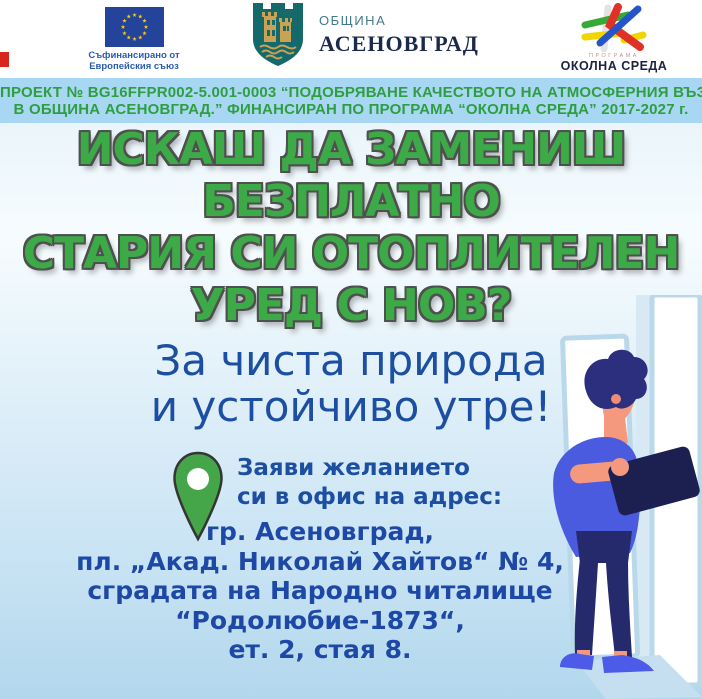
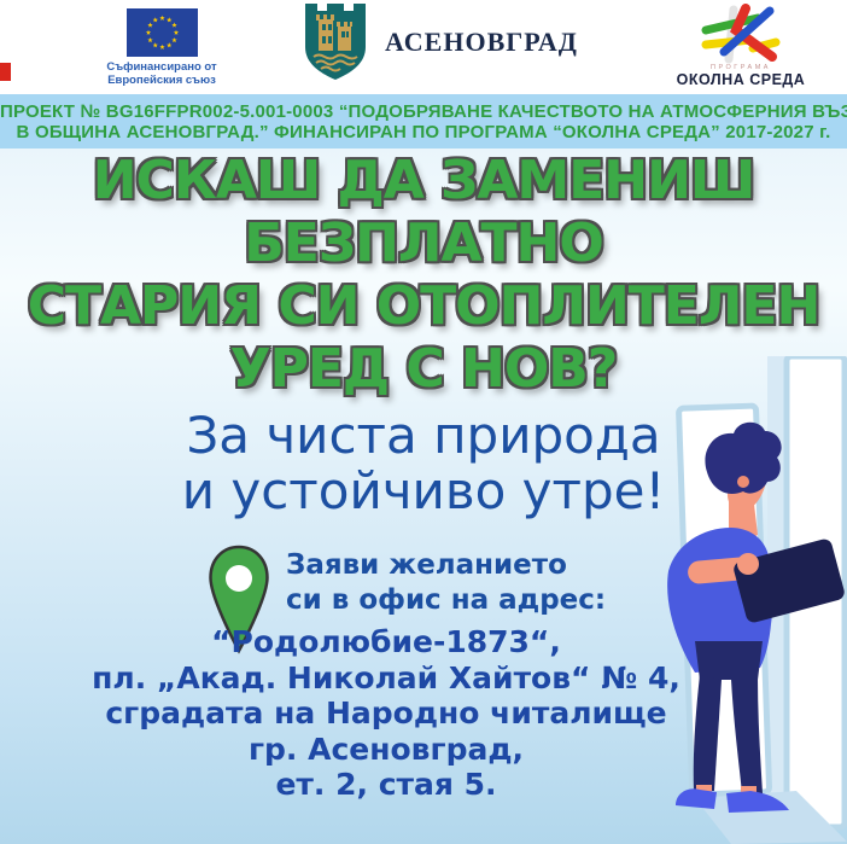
  Съфинансирано от
  Европейския съюз
- ОБЩИНА
  АСЕНОВГРАД
  ОКОЛНА СРЕДА
  ПРОЕКТ № BG16FFPR002-5.001-0003 “ПОДОБРЯВАНЕ КАЧЕСТВОТО НА АТМОСФЕРНИЯ ВЪЗ
  В ОБЩИНА АСЕНОВГРАД.” ФИНАНСИРАН ПО ПРОГРАМА “ОКОЛНА СРЕДА” 2017-2027 г.
  ИСКАШ ДА ЗАМЕНИШ
  БЕЗПЛАТНО
  СТАРИЯ СИ ОТОПЛИТЕЛЕН
  УРЕД С НОВ?
  За чиста природа
  и устойчиво утре!
  Заяви желанието
  си в офис на адрес:
- гр. Асеновград,
+ “Родолюбие-1873“,
  пл. „Акад. Николай Хайтов“ № 4,
  сградата на Народно читалище
- “Родолюбие-1873“,
+ гр. Асеновград,
- ет. 2, стая 8.
+ ет. 2, стая 5.
